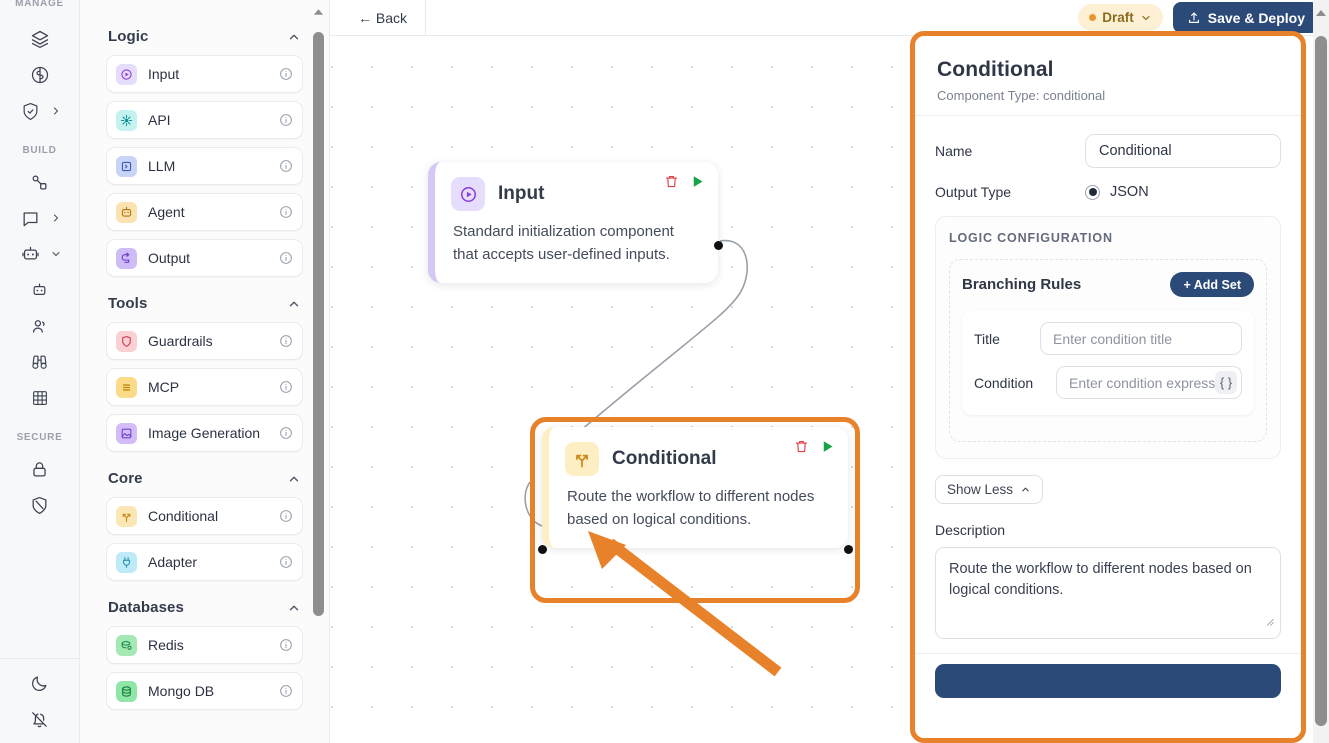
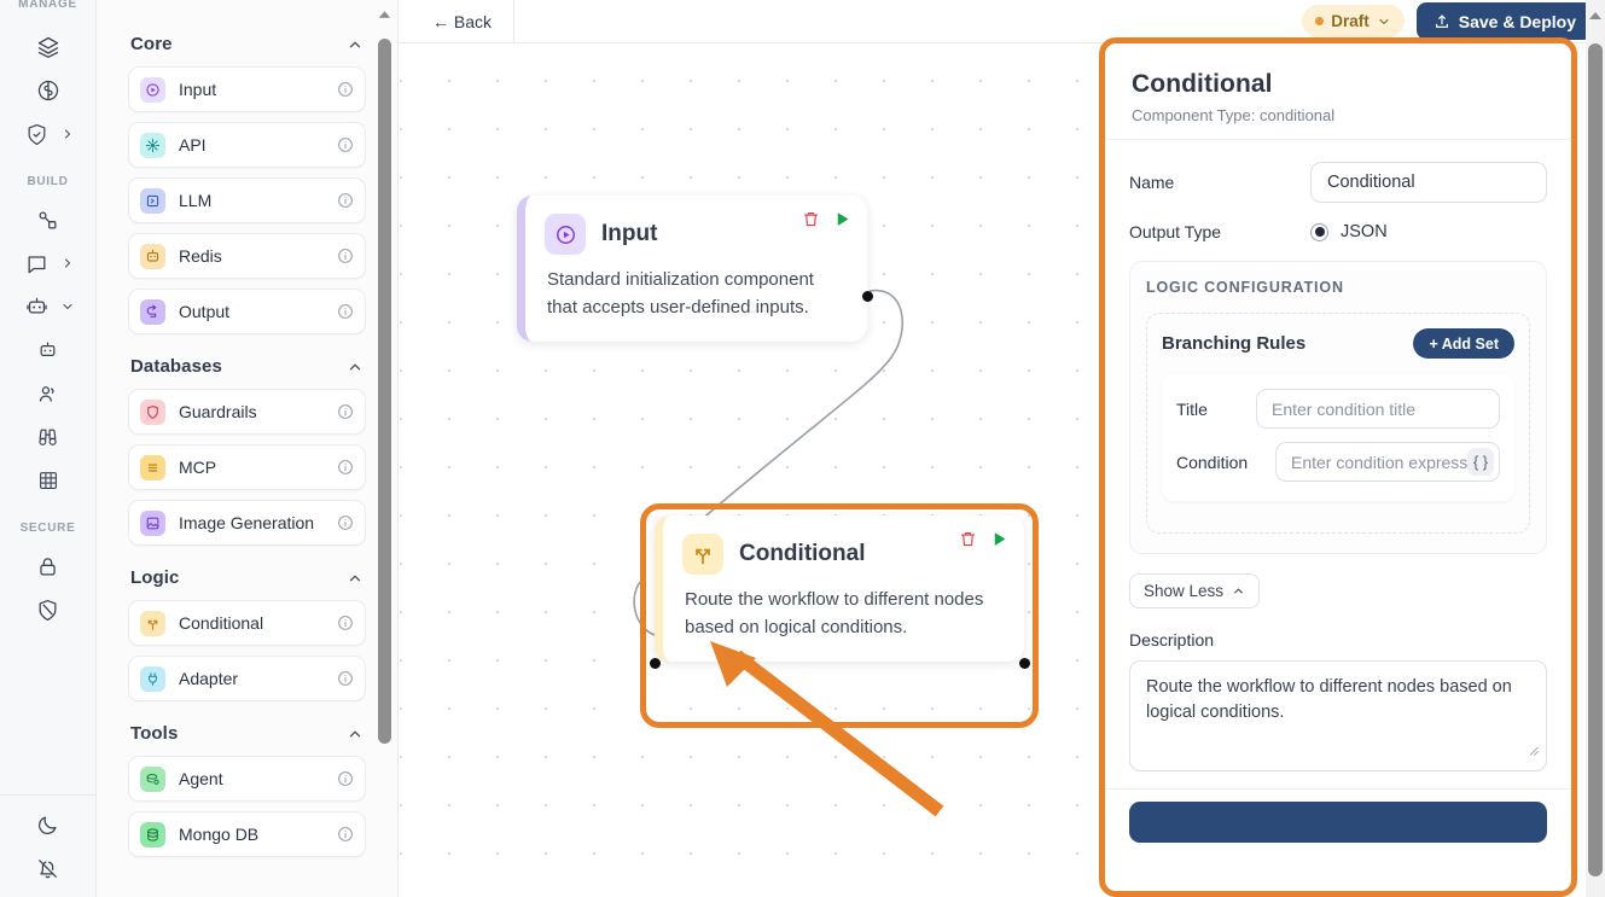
  MANAGE
  BUILD
  SECURE
- Logic
+ Core
  Input
  API
  LLM
- Agent
+ Redis
  Output
- Tools
+ Databases
  Guardrails
  MCP
  Image Generation
- Core
+ Logic
  Conditional
  Adapter
- Databases
+ Tools
- Redis
+ Agent
  Mongo DB
  ← Back
  Draft
  Save & Deploy
  Input
  Standard initialization component that accepts user-defined inputs.
  Conditional
  Route the workflow to different nodes based on logical conditions.
  Conditional
  Component Type: conditional
  Name
  Conditional
  Output Type
  JSON
  LOGIC CONFIGURATION
  Branching Rules
  + Add Set
  Title
  Enter condition title
  Condition
  Enter condition express
  { }
  Show Less
  Description
  Route the workflow to different nodes based on logical conditions.
